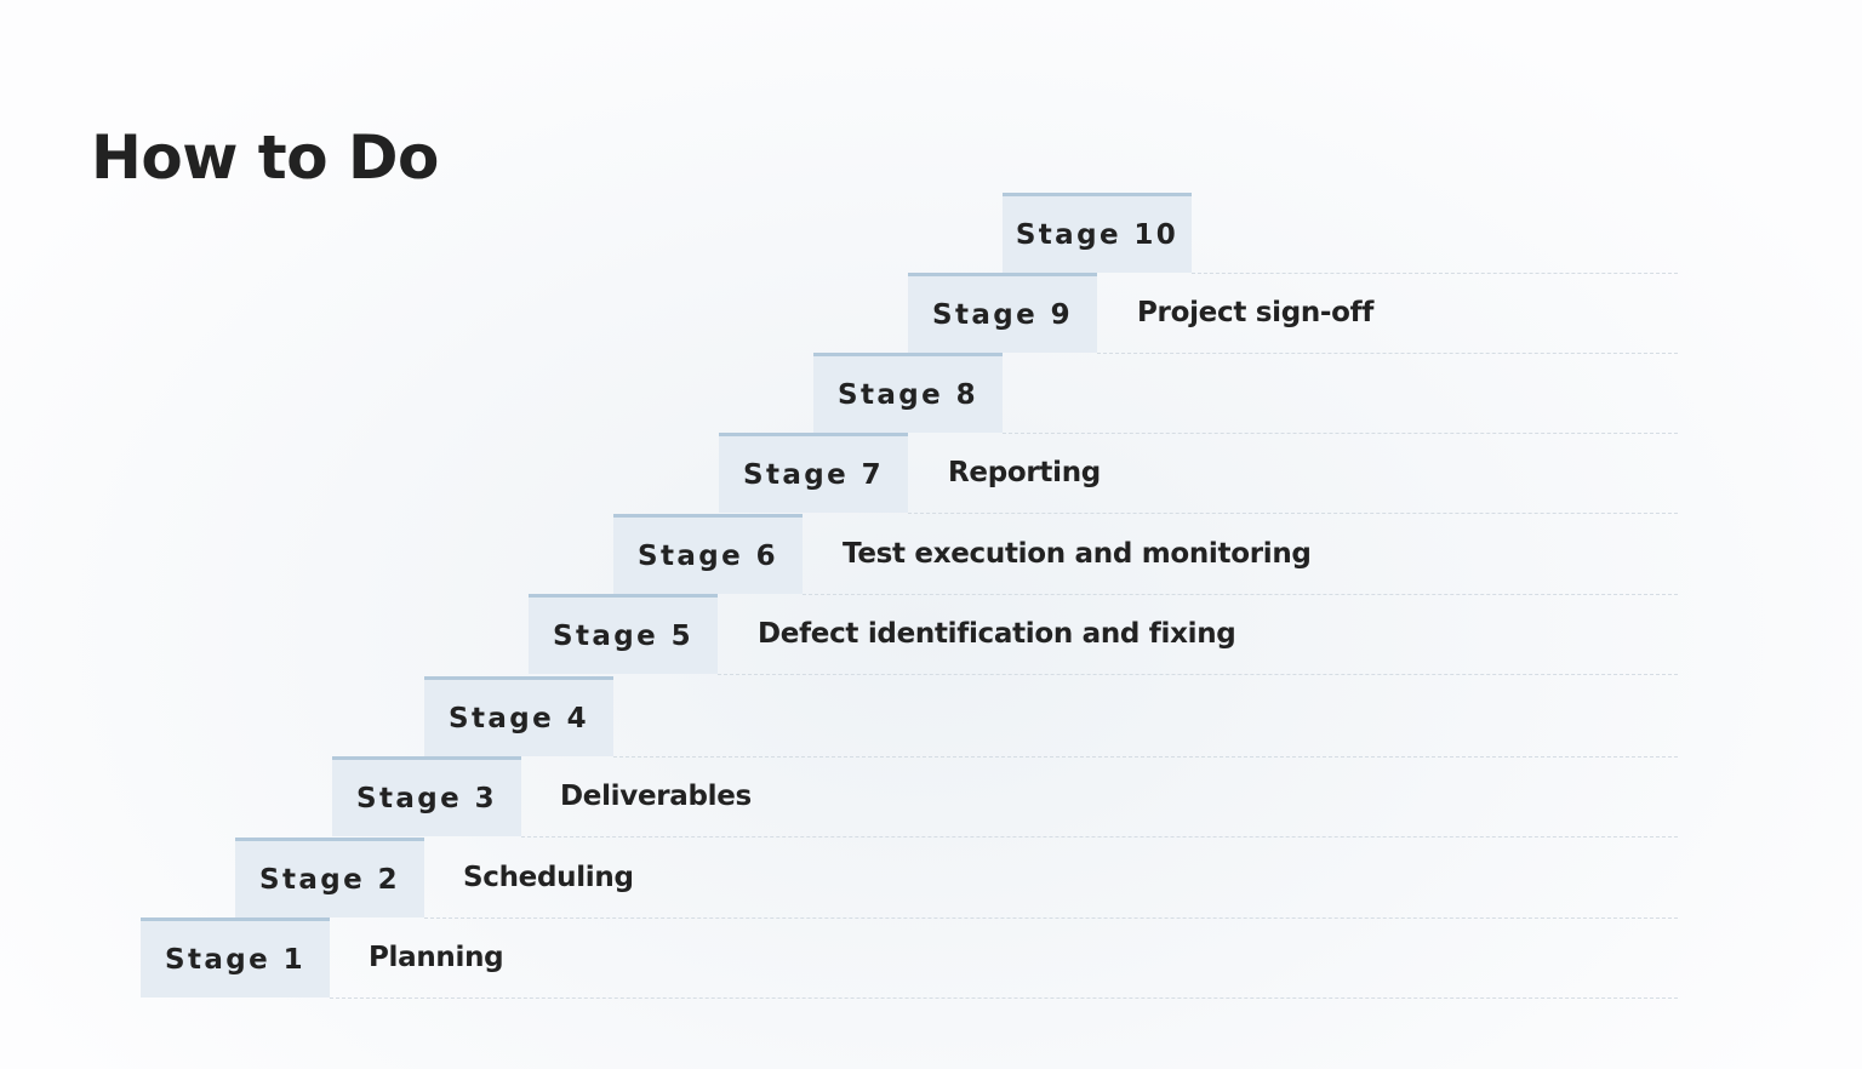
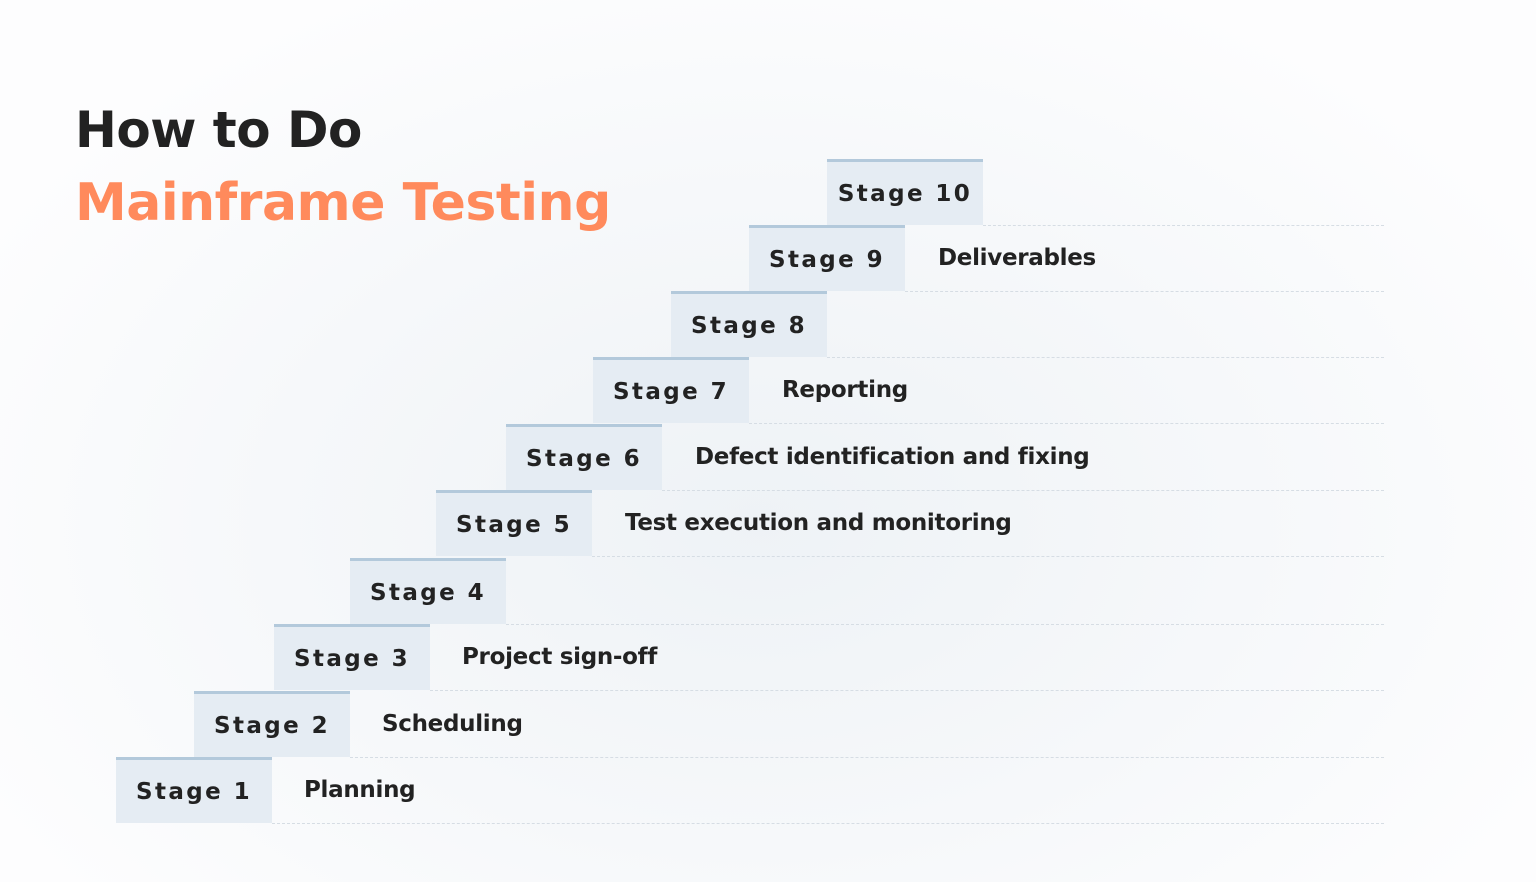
  How to Do
+ Mainframe Testing
  Stage 10
  Stage 9
- Project sign-off
+ Deliverables
  Stage 8
  Stage 7
  Reporting
  Stage 6
- Test execution and monitoring
+ Defect identification and fixing
  Stage 5
- Defect identification and fixing
+ Test execution and monitoring
  Stage 4
  Stage 3
- Deliverables
+ Project sign-off
  Stage 2
  Scheduling
  Stage 1
  Planning
